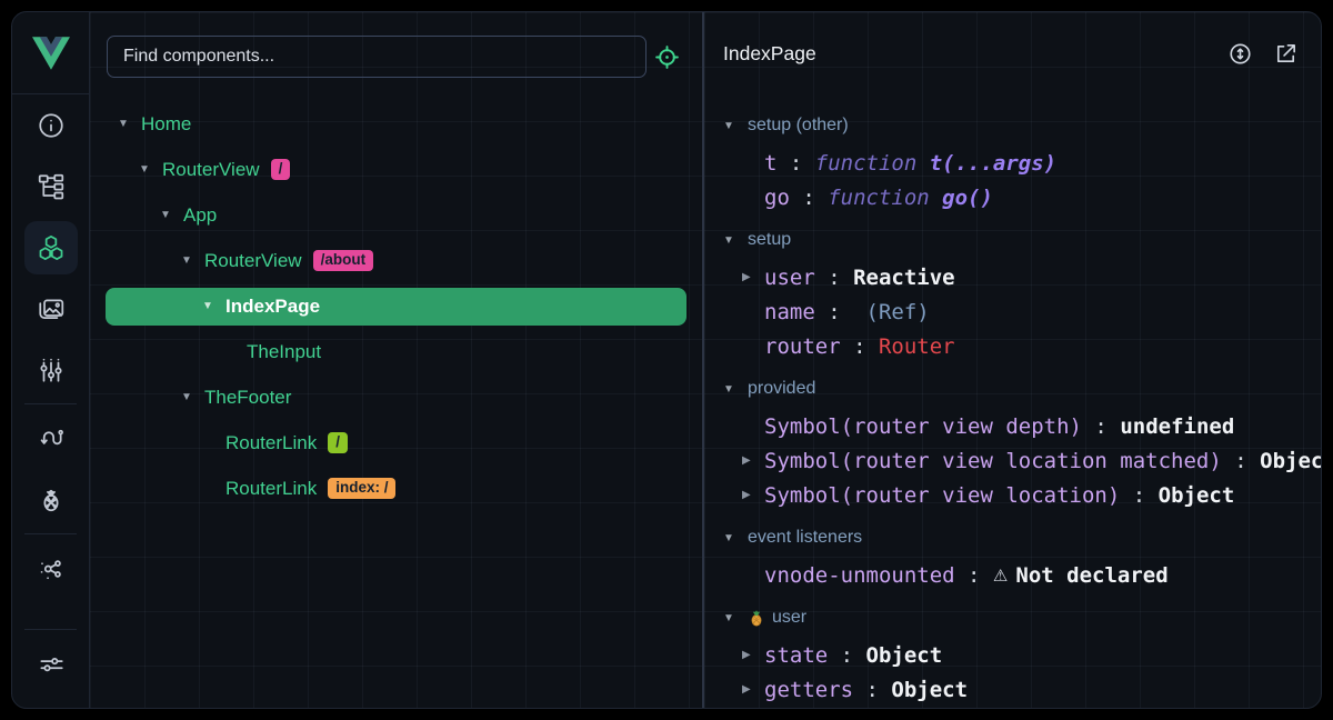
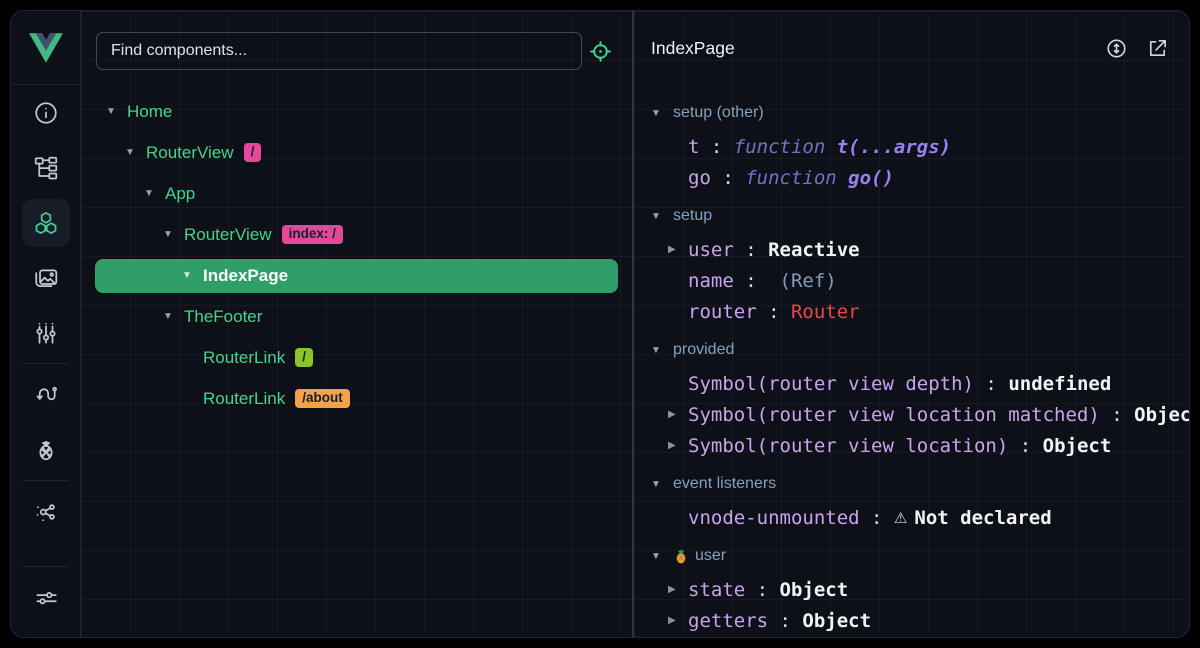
  Find components...
  ▼
  Home
  ▼
  RouterView
  /
  ▼
  App
  ▼
  RouterView
- /about
+ index: /
  ▼
  IndexPage
- TheInput
  ▼
  TheFooter
  RouterLink
  /
  RouterLink
- index: /
+ /about
  IndexPage
  ▼
  setup (other)
  t
  :
  function
  t(...args)
  go
  :
  function
  go()
  ▼
  setup
  ▶
  user
  :
  Reactive
  name
  :
  (Ref)
  router
  :
  Router
  ▼
  provided
  Symbol(router view depth)
  :
  undefined
  ▶
  Symbol(router view location matched)
  :
  Objec
  ▶
  Symbol(router view location)
  :
  Object
  ▼
  event listeners
  vnode-unmounted
  :
  ⚠
  Not declared
  ▼
  user
  ▶
  state
  :
  Object
  ▶
  getters
  :
  Object
